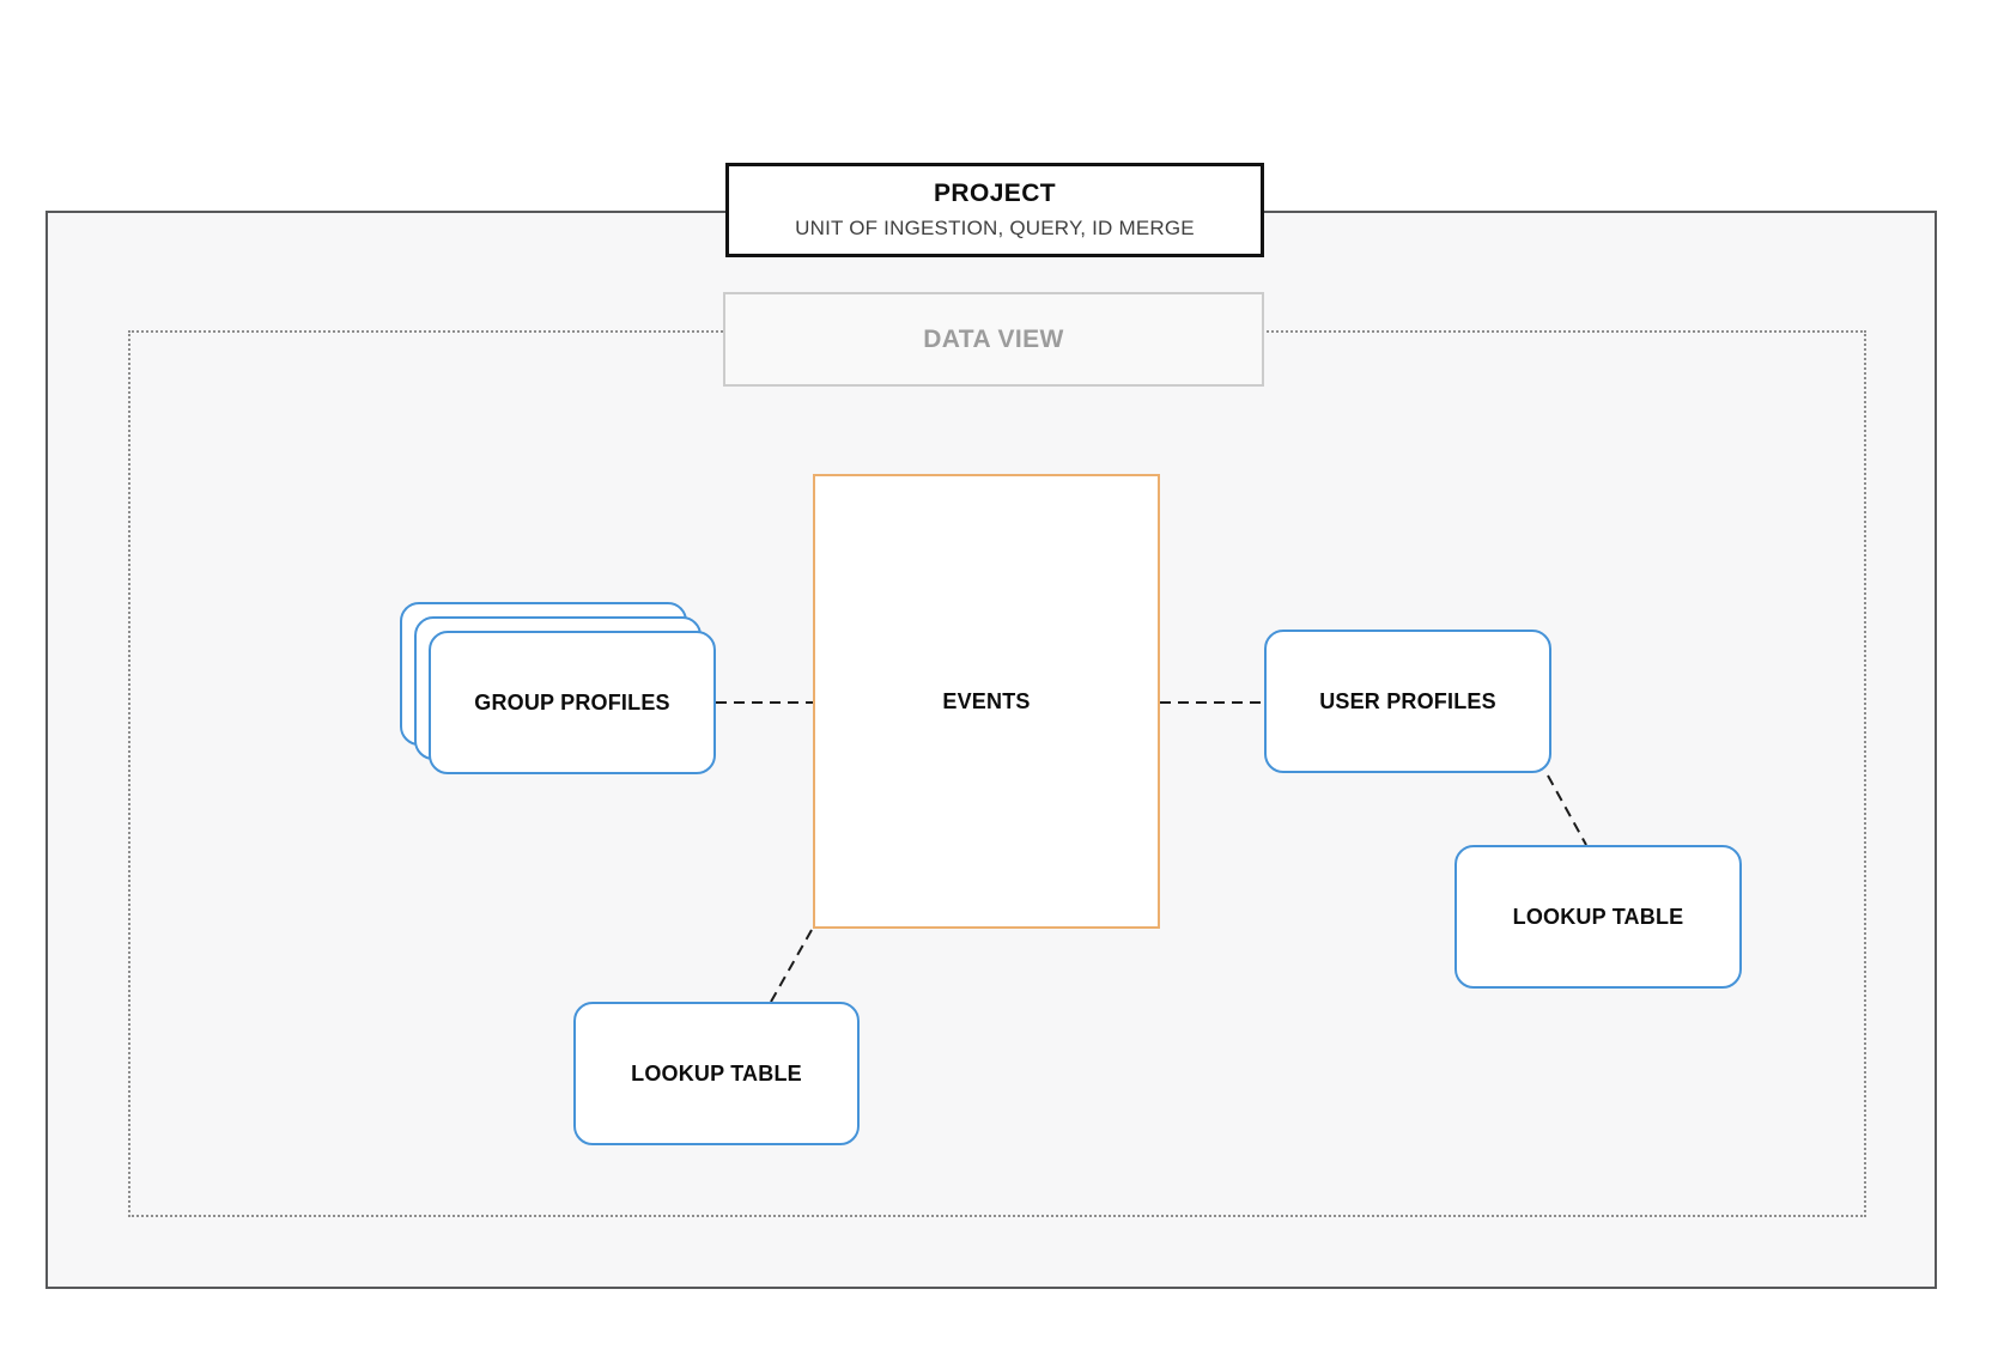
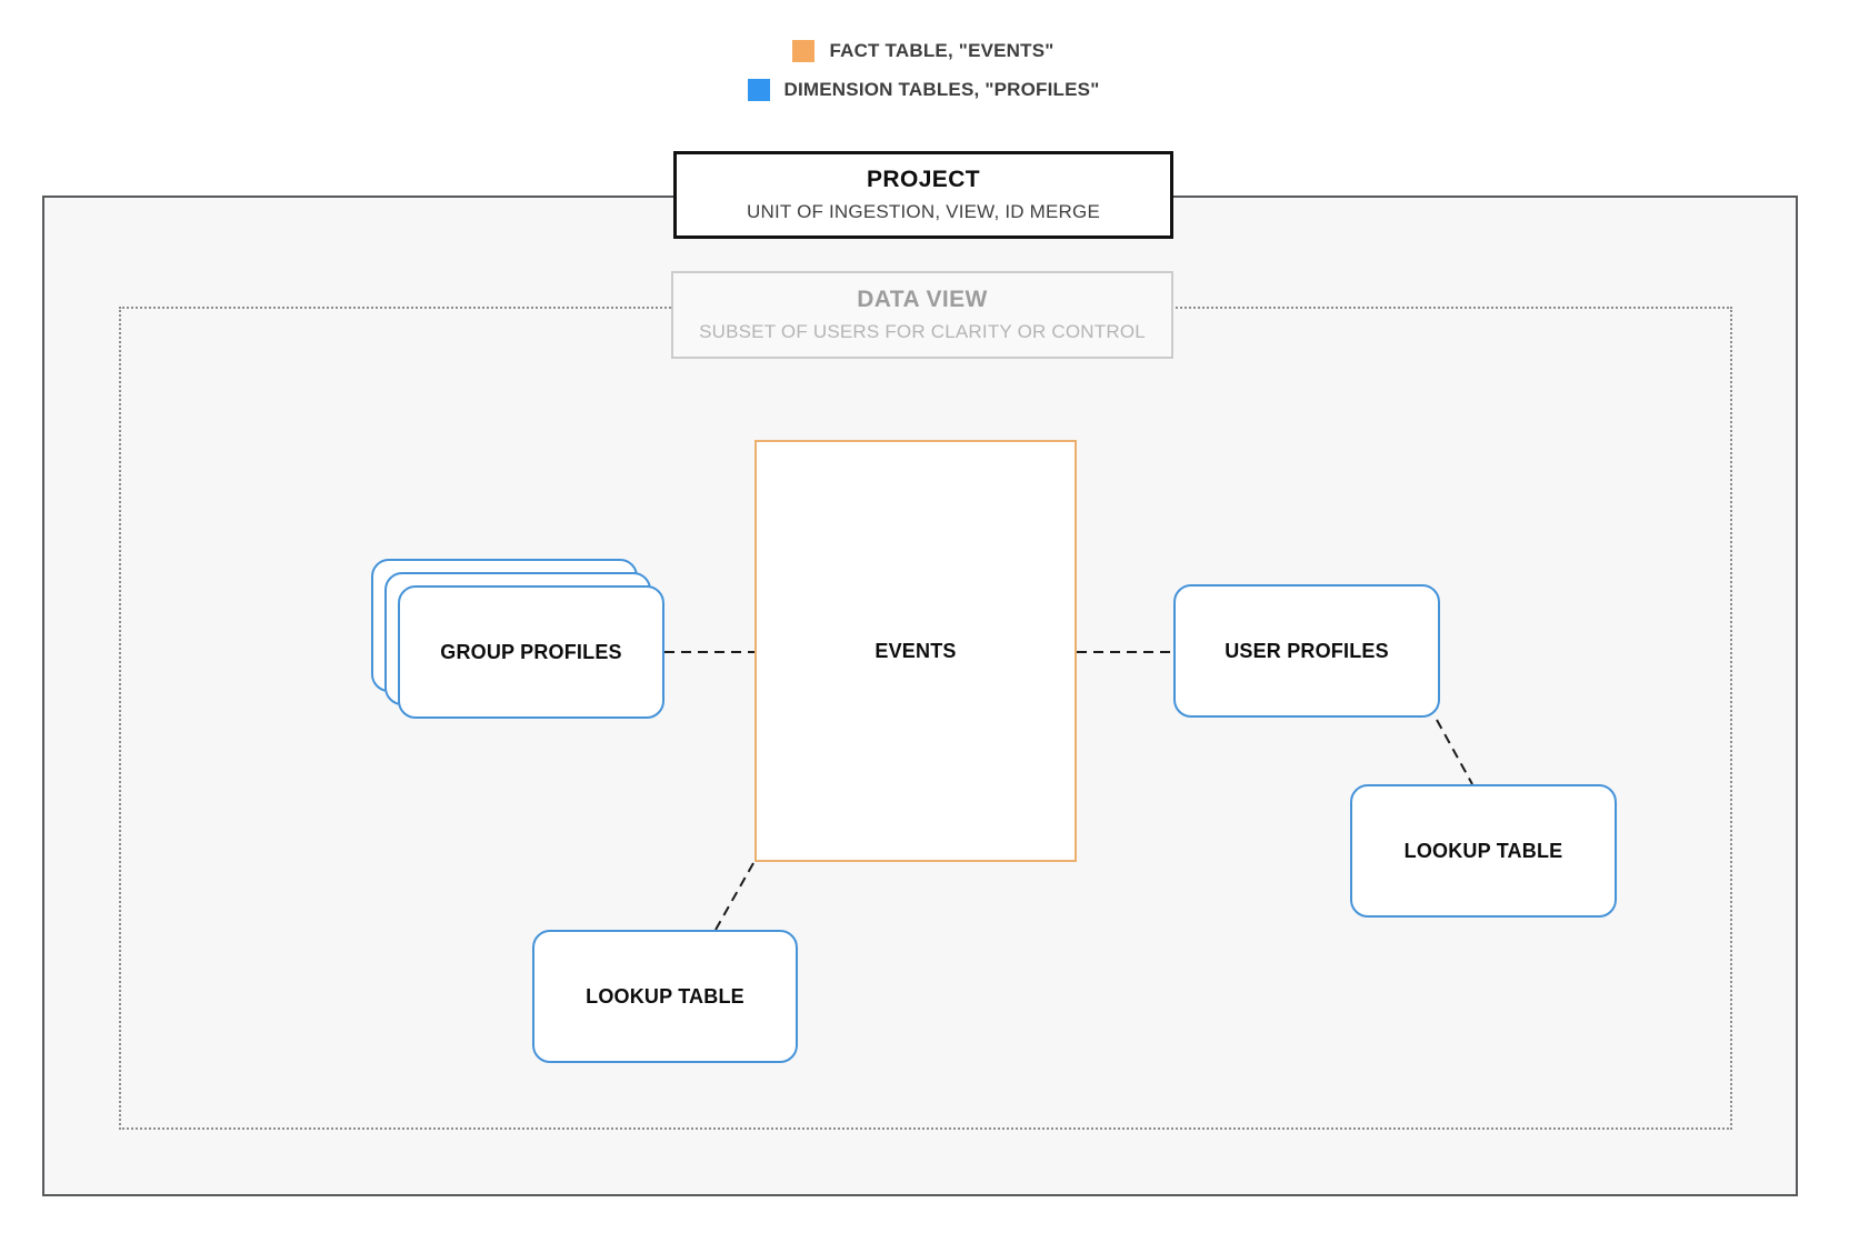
+ FACT TABLE, "EVENTS"
+ DIMENSION TABLES, "PROFILES"
  PROJECT
- UNIT OF INGESTION, QUERY, ID MERGE
+ UNIT OF INGESTION, VIEW, ID MERGE
  DATA VIEW
+ SUBSET OF USERS FOR CLARITY OR CONTROL
  GROUP PROFILES
  EVENTS
  USER PROFILES
  LOOKUP TABLE
  LOOKUP TABLE
